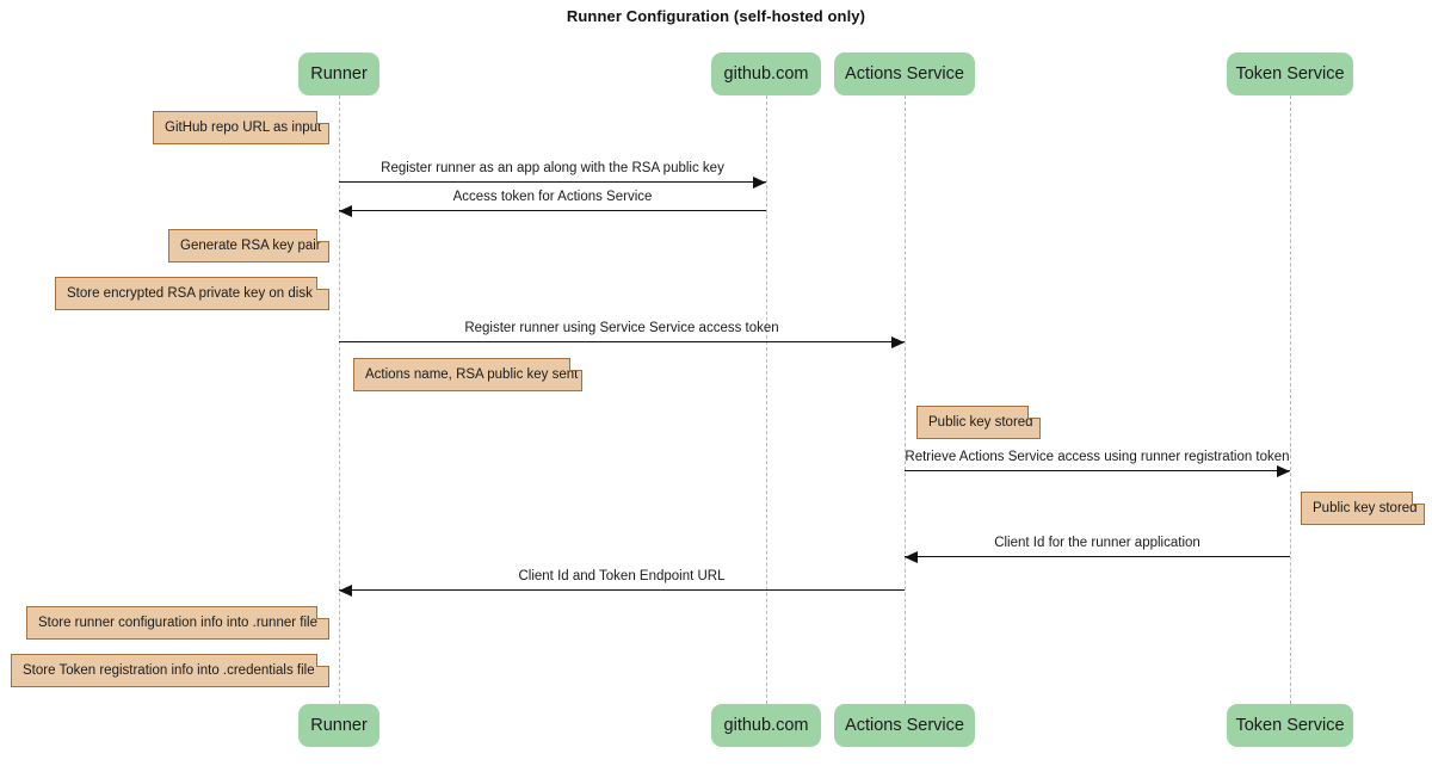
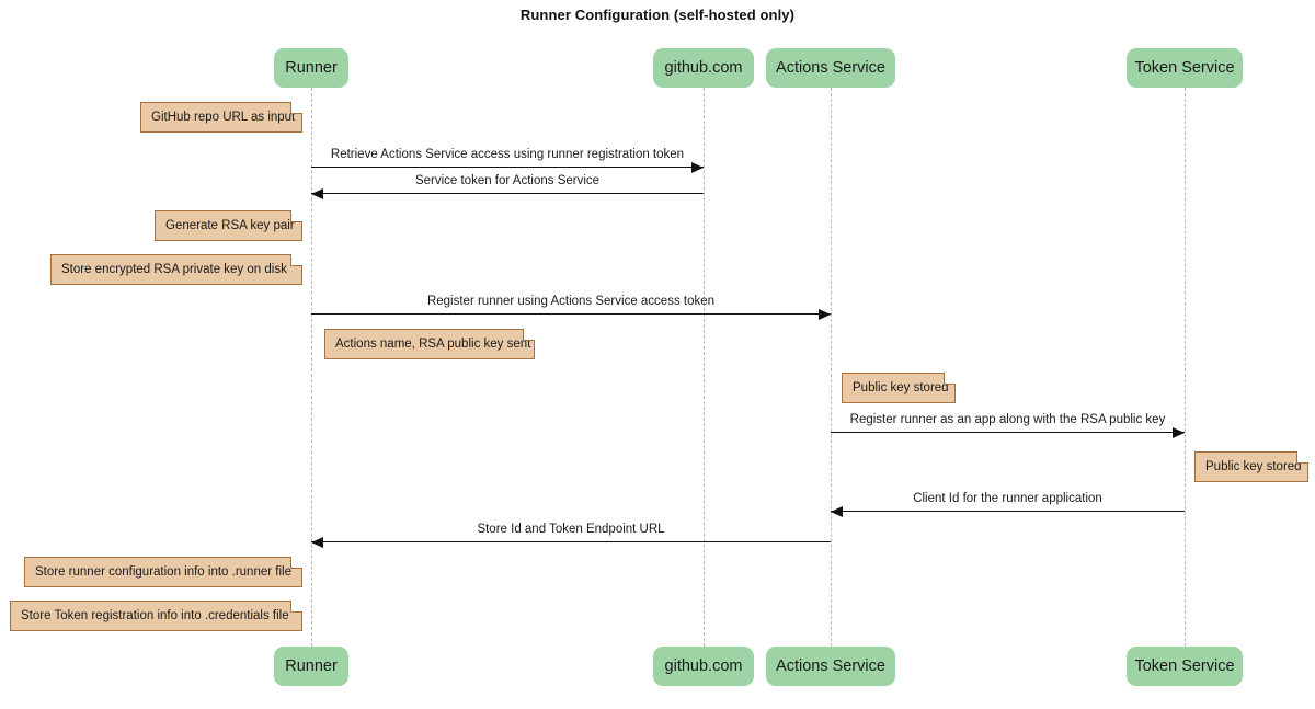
  Runner Configuration (self-hosted only)
  Runner
  github.com
  Actions Service
  Token Service
- Register runner as an app along with the RSA public key
+ Retrieve Actions Service access using runner registration token
- Access token for Actions Service
+ Service token for Actions Service
- Register runner using Service Service access token
+ Register runner using Actions Service access token
- Retrieve Actions Service access using runner registration token
+ Register runner as an app along with the RSA public key
  Client Id for the runner application
- Client Id and Token Endpoint URL
+ Store Id and Token Endpoint URL
  GitHub repo URL as input
  Generate RSA key pair
  Store encrypted RSA private key on disk
  Actions name, RSA public key sent
  Public key stored
  Public key stored
  Store runner configuration info into .runner file
  Store Token registration info into .credentials file
  Runner
  github.com
  Actions Service
  Token Service
